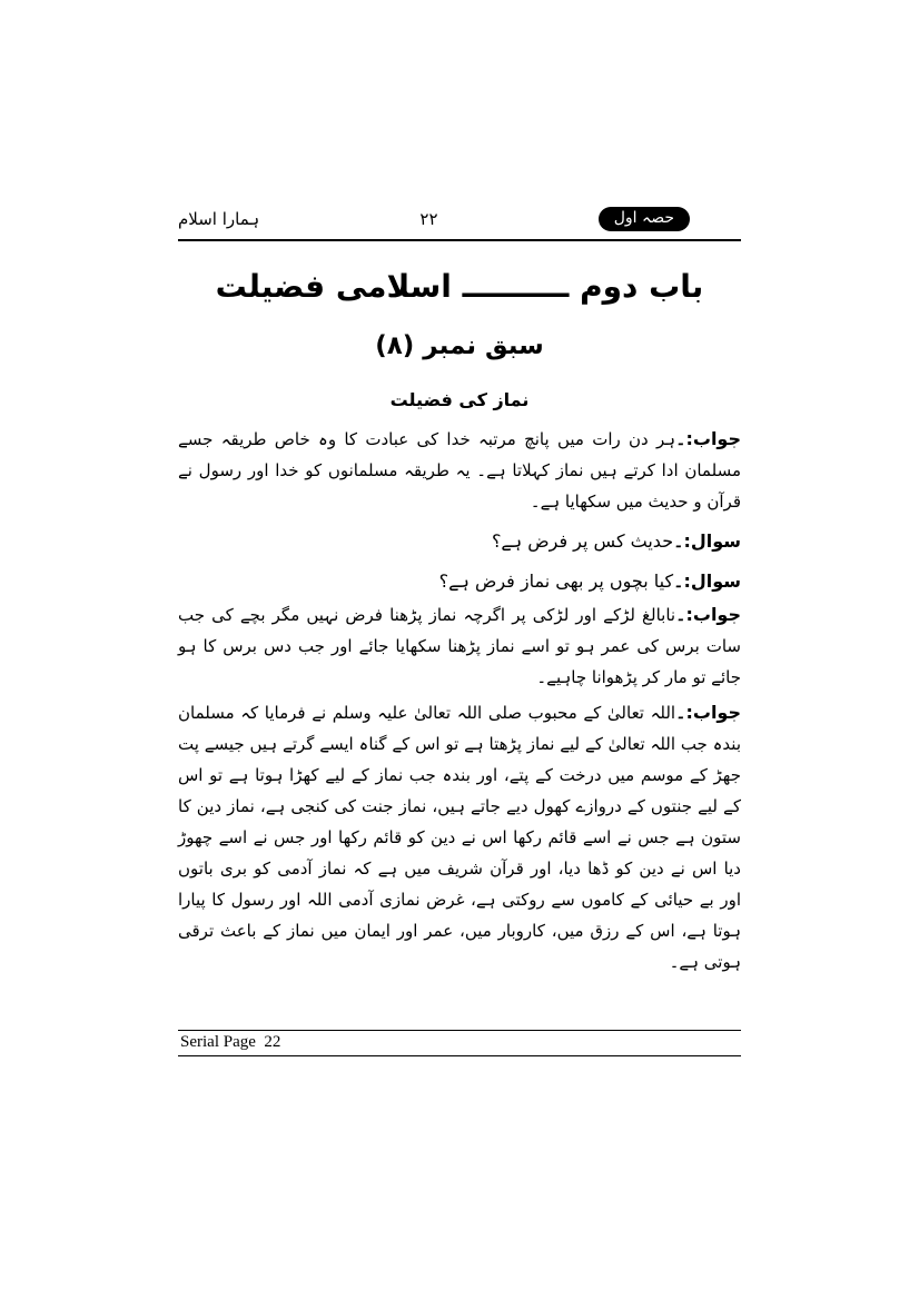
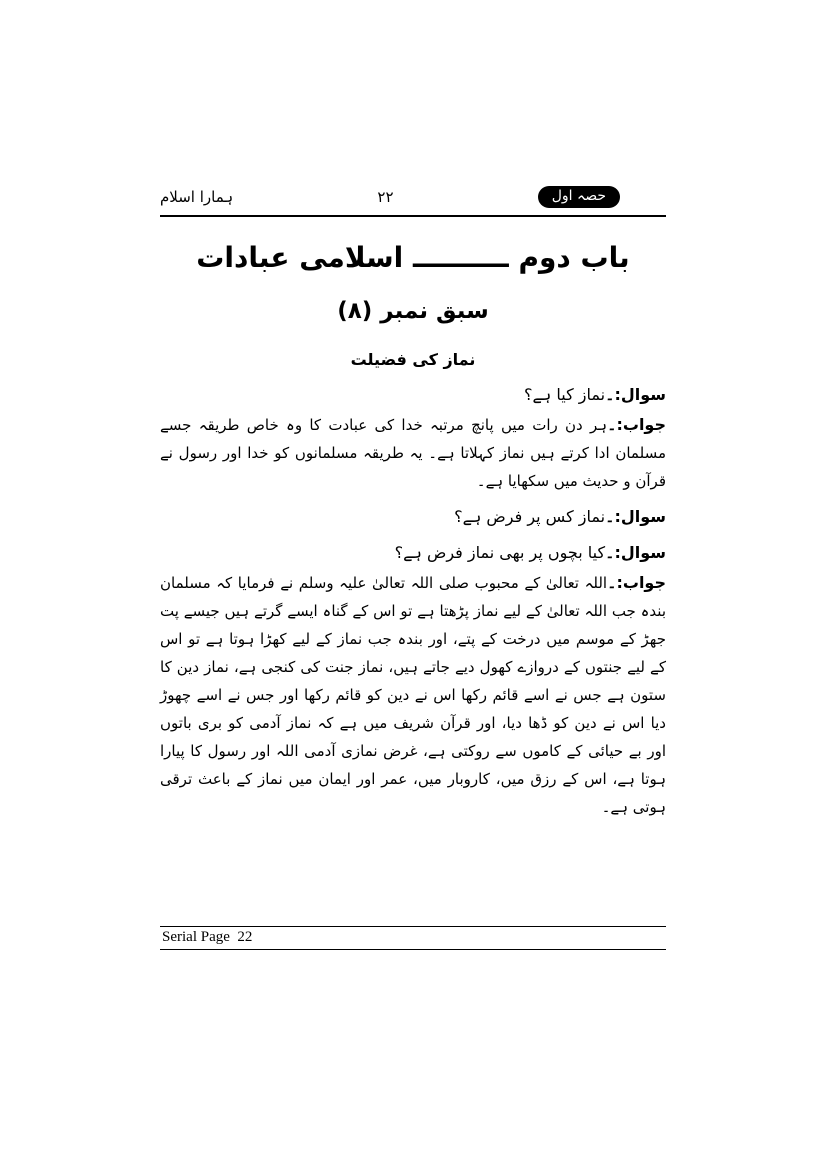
  ہمارا اسلام
  ۲۲
  حصہ اول
- باب دوم ــــــــــ اسلامی فضیلت
+ باب دوم ــــــــــ اسلامی عبادات
  سبق نمبر (۸)
  نماز کی فضیلت
+ سوال:۔نماز کیا ہے؟
  جواب:۔ہر دن رات میں پانچ مرتبہ خدا کی عبادت کا وہ خاص طریقہ جسے مسلمان ادا کرتے ہیں نماز کہلاتا ہے۔ یہ طریقہ مسلمانوں کو خدا اور رسول نے قرآن و حدیث میں سکھایا ہے۔
- سوال:۔حدیث کس پر فرض ہے؟
+ سوال:۔نماز کس پر فرض ہے؟
  سوال:۔کیا بچوں پر بھی نماز فرض ہے؟
- جواب:۔نابالغ لڑکے اور لڑکی پر اگرچہ نماز پڑھنا فرض نہیں مگر بچے کی جب سات برس کی عمر ہو تو اسے نماز پڑھنا سکھایا جائے اور جب دس برس کا ہو جائے تو مار کر پڑھوانا چاہیے۔
  جواب:۔اللہ تعالیٰ کے محبوب صلی اللہ تعالیٰ علیہ وسلم نے فرمایا کہ مسلمان بندہ جب اللہ تعالیٰ کے لیے نماز پڑھتا ہے تو اس کے گناہ ایسے گرتے ہیں جیسے پت جھڑ کے موسم میں درخت کے پتے، اور بندہ جب نماز کے لیے کھڑا ہوتا ہے تو اس کے لیے جنتوں کے دروازے کھول دیے جاتے ہیں، نماز جنت کی کنجی ہے، نماز دین کا ستون ہے جس نے اسے قائم رکھا اس نے دین کو قائم رکھا اور جس نے اسے چھوڑ دیا اس نے دین کو ڈھا دیا، اور قرآن شریف میں ہے کہ نماز آدمی کو بری باتوں اور بے حیائی کے کاموں سے روکتی ہے، غرض نمازی آدمی اللہ اور رسول کا پیارا ہوتا ہے، اس کے رزق میں، کاروبار میں، عمر اور ایمان میں نماز کے باعث ترقی ہوتی ہے۔
  Serial Page 22
